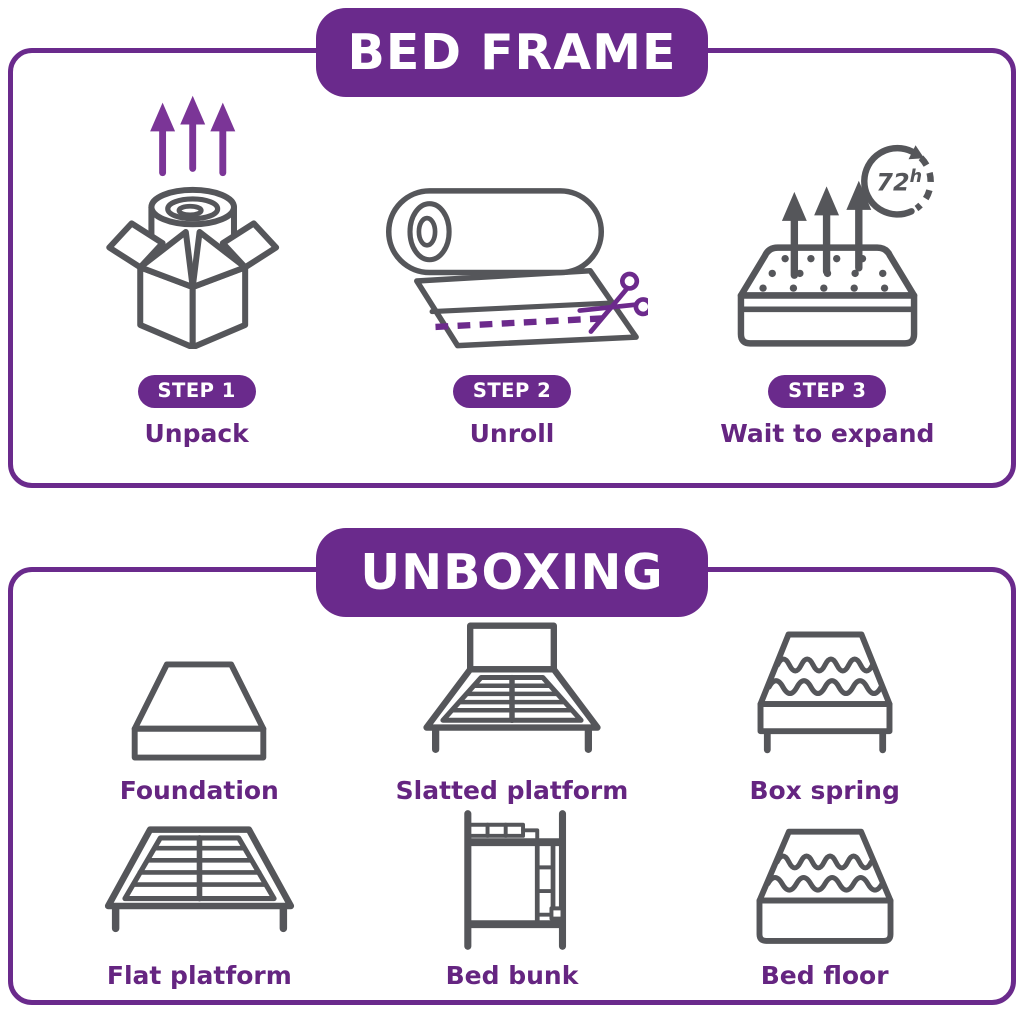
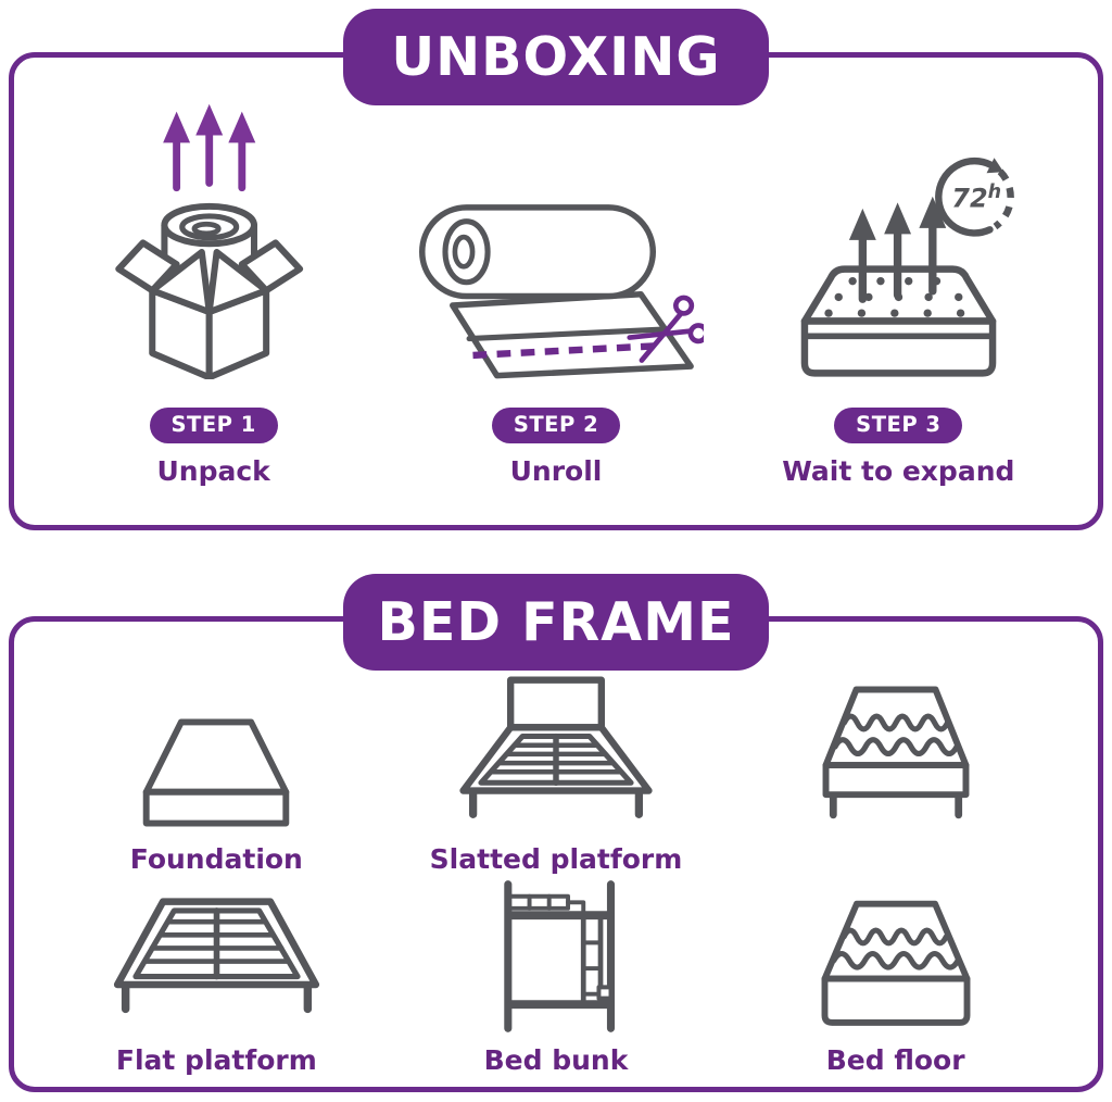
- BED FRAME
+ UNBOXING
  STEP 1
  Unpack
  STEP 2
  Unroll
  72h
  STEP 3
  Wait to expand
- UNBOXING
+ BED FRAME
  Foundation
  Slatted platform
- Box spring
  Flat platform
  Bed bunk
  Bed floor
